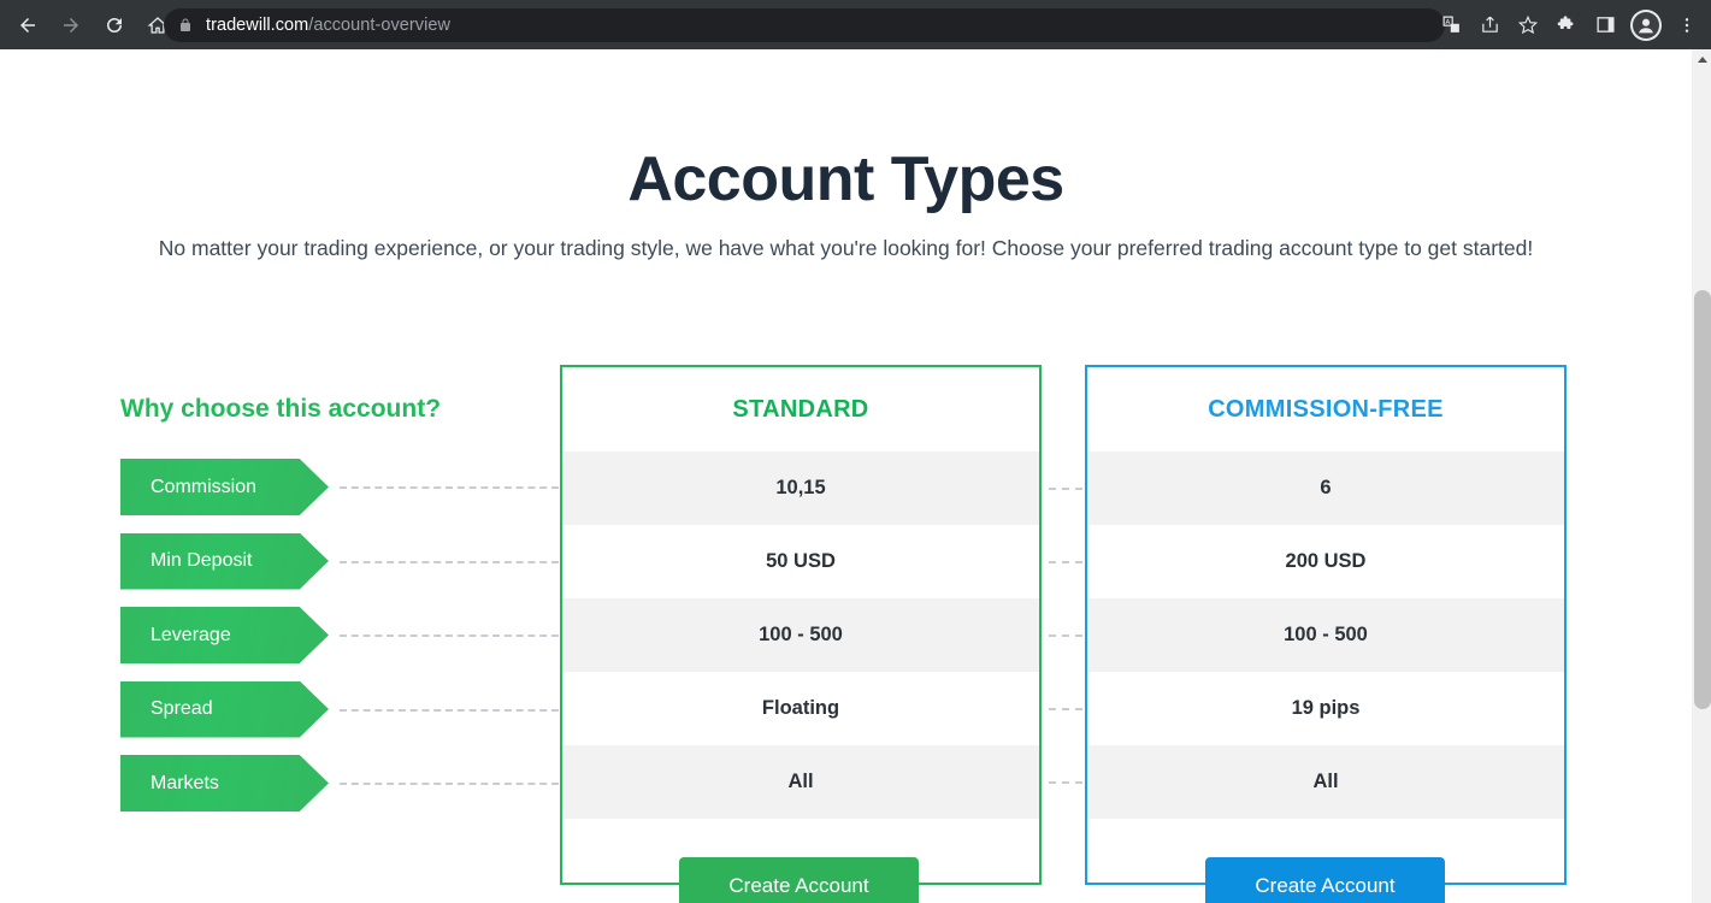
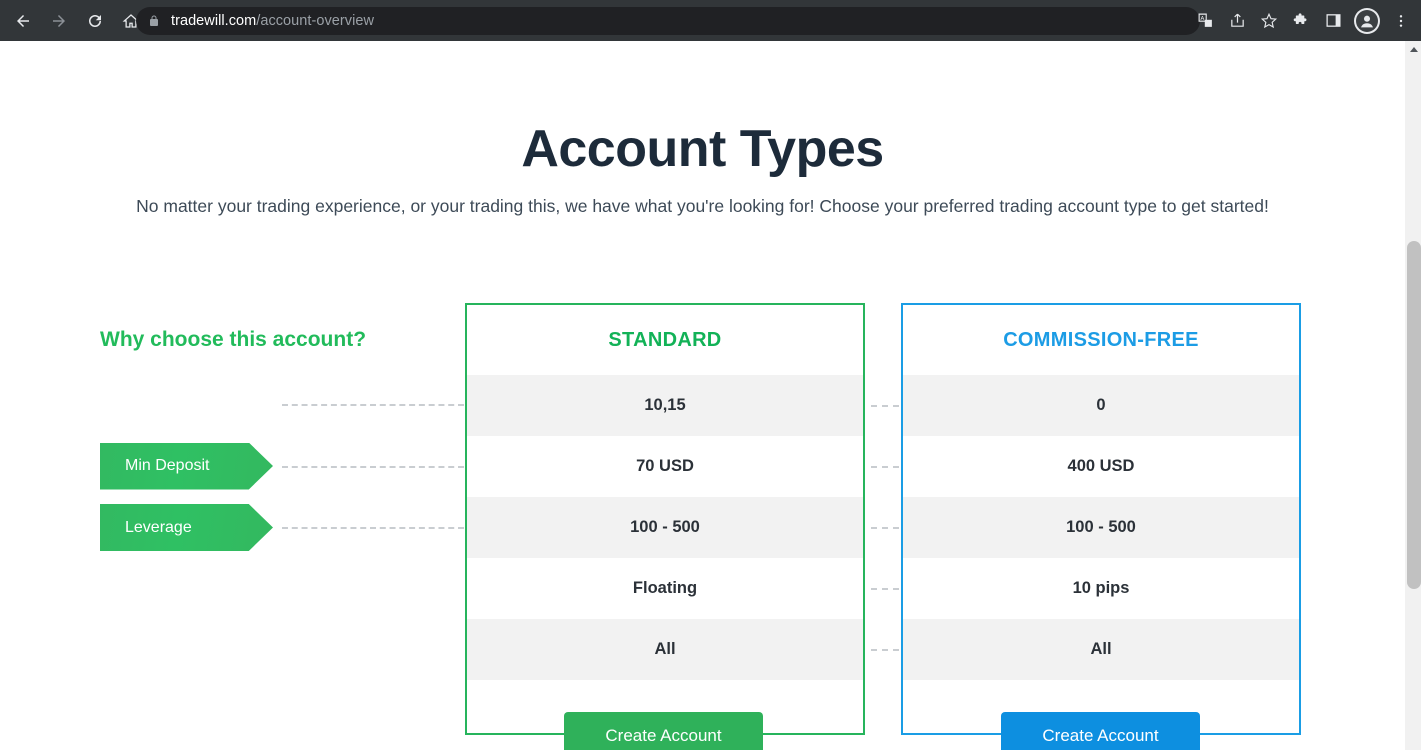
  tradewill.com/account-overview
  Account Types
- No matter your trading experience, or your trading style, we have what you're looking for! Choose your preferred trading account type to get started!
+ No matter your trading experience, or your trading this, we have what you're looking for! Choose your preferred trading account type to get started!
  Why choose this account?
- Commission
  Min Deposit
  Leverage
- Spread
- Markets
  STANDARD
  10,15
- 50 USD
+ 70 USD
  100 - 500
  Floating
  All
  COMMISSION-FREE
- 6
+ 0
- 200 USD
+ 400 USD
  100 - 500
- 19 pips
+ 10 pips
  All
  Create Account
  Create Account
